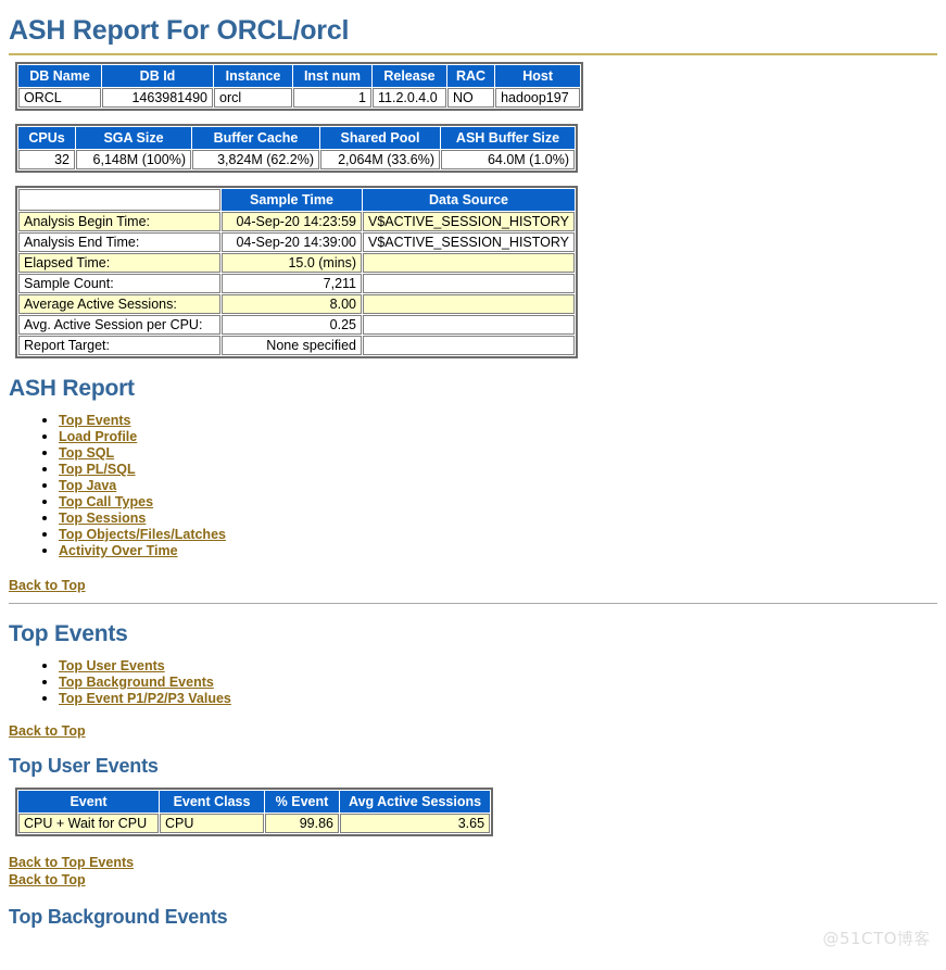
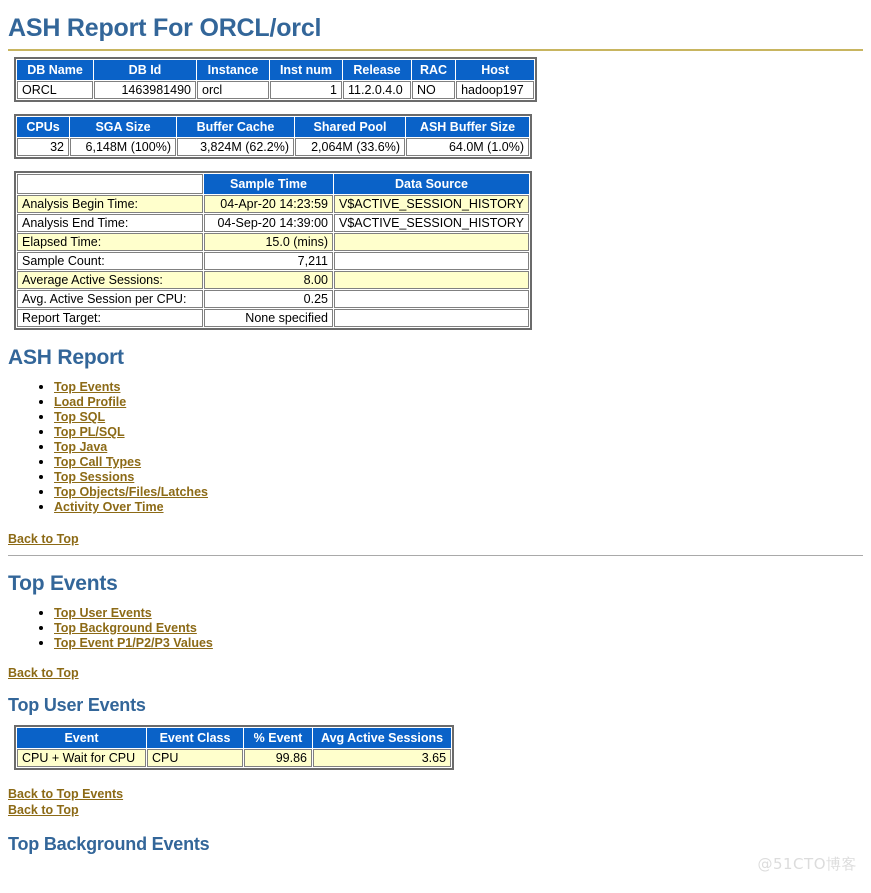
  ASH Report For ORCL/orcl
  DB Name	DB Id	Instance	Inst num	Release	RAC	Host
  ORCL	1463981490	orcl	1	11.2.0.4.0	NO	hadoop197
  CPUs	SGA Size	Buffer Cache	Shared Pool	ASH Buffer Size
  32	6,148M (100%)	3,824M (62.2%)	2,064M (33.6%)	64.0M (1.0%)
  	Sample Time	Data Source
- Analysis Begin Time:	04-Sep-20 14:23:59	V$ACTIVE_SESSION_HISTORY
+ Analysis Begin Time:	04-Apr-20 14:23:59	V$ACTIVE_SESSION_HISTORY
  Analysis End Time:	04-Sep-20 14:39:00	V$ACTIVE_SESSION_HISTORY
  Elapsed Time:	15.0 (mins)
  Sample Count:	7,211
  Average Active Sessions:	8.00
  Avg. Active Session per CPU:	0.25
  Report Target:	None specified
  ASH Report
  Top Events
  Load Profile
  Top SQL
  Top PL/SQL
  Top Java
  Top Call Types
  Top Sessions
  Top Objects/Files/Latches
  Activity Over Time
  Back to Top
  Top Events
  Top User Events
  Top Background Events
  Top Event P1/P2/P3 Values
  Back to Top
  Top User Events
  Event	Event Class	% Event	Avg Active Sessions
  CPU + Wait for CPU	CPU	99.86	3.65
  Back to Top Events
  Back to Top
  Top Background Events
  @51CTO博客
